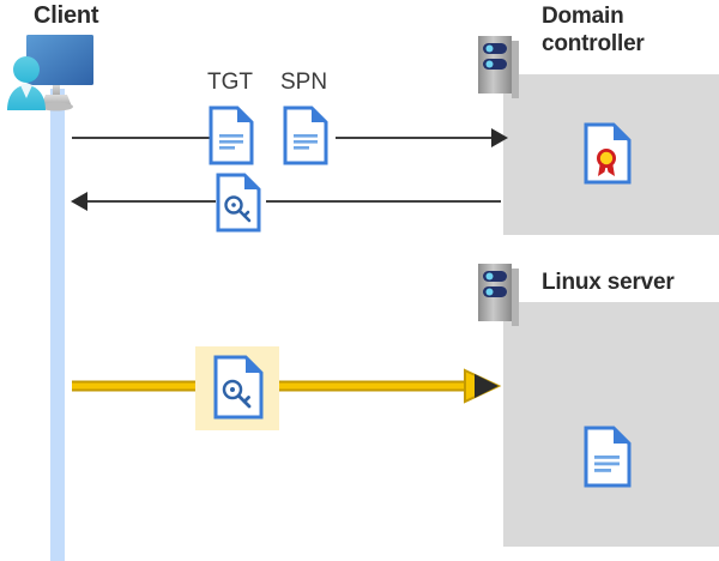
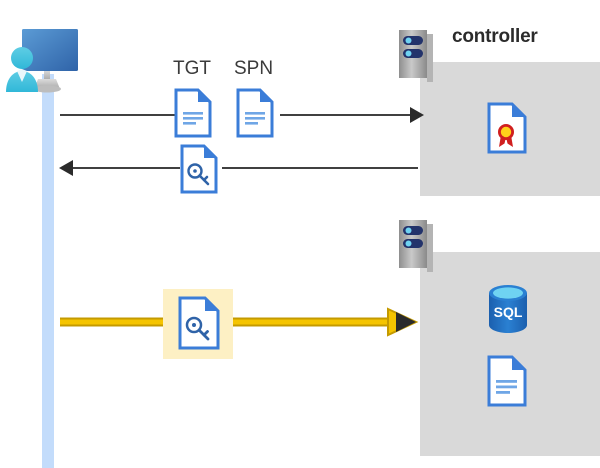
- Client
- Domain
  controller
- Linux server
  TGT
  SPN
+ SQL
